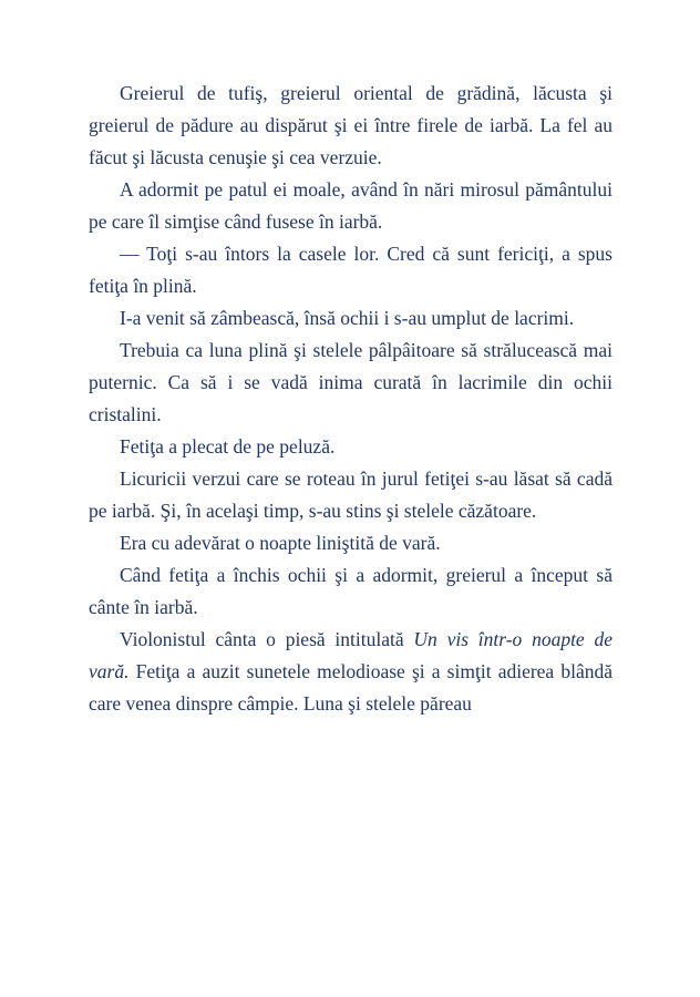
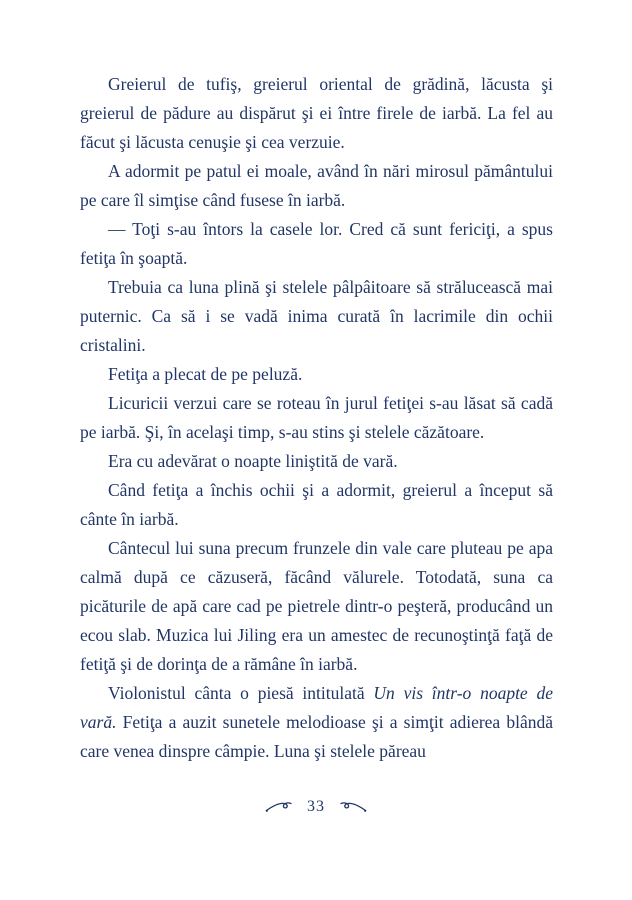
  Greierul de tufiş, greierul oriental de grădină, lăcusta şi greierul de pădure au dispărut şi ei între firele de iarbă. La fel au făcut şi lăcusta cenuşie şi cea verzuie.
  A adormit pe patul ei moale, având în nări mirosul pământului pe care îl simţise când fusese în iarbă.
- — Toţi s-au întors la casele lor. Cred că sunt fericiţi, a spus fetiţa în plină.
+ — Toţi s-au întors la casele lor. Cred că sunt fericiţi, a spus fetiţa în şoaptă.
- I-a venit să zâmbească, însă ochii i s-au umplut de lacrimi.
  Trebuia ca luna plină şi stelele pâlpâitoare să strălucească mai puternic. Ca să i se vadă inima curată în lacrimile din ochii cristalini.
  Fetiţa a plecat de pe peluză.
  Licuricii verzui care se roteau în jurul fetiţei s-au lăsat să cadă pe iarbă. Şi, în acelaşi timp, s-au stins şi stelele căzătoare.
  Era cu adevărat o noapte liniştită de vară.
  Când fetiţa a închis ochii şi a adormit, greierul a început să cânte în iarbă.
+ Cântecul lui suna precum frunzele din vale care pluteau pe apa calmă după ce căzuseră, făcând vălurele. Totodată, suna ca picăturile de apă care cad pe pietrele dintr-o peşteră, producând un ecou slab. Muzica lui Jiling era un amestec de recunoştinţă faţă de fetiţă şi de dorinţa de a rămâne în iarbă.
  Violonistul cânta o piesă intitulată Un vis într-o noapte de vară. Fetiţa a auzit sunetele melodioase şi a simţit adierea blândă care venea dinspre câmpie. Luna şi stelele păreau
+ 33
